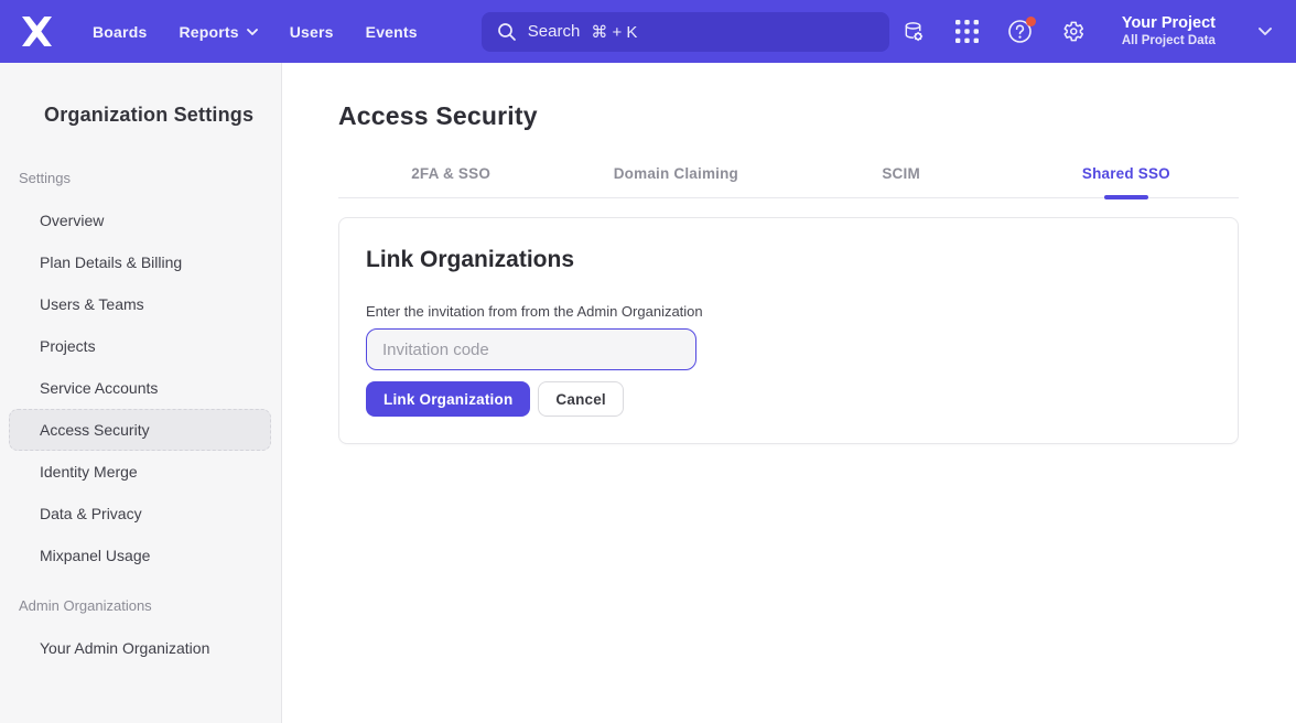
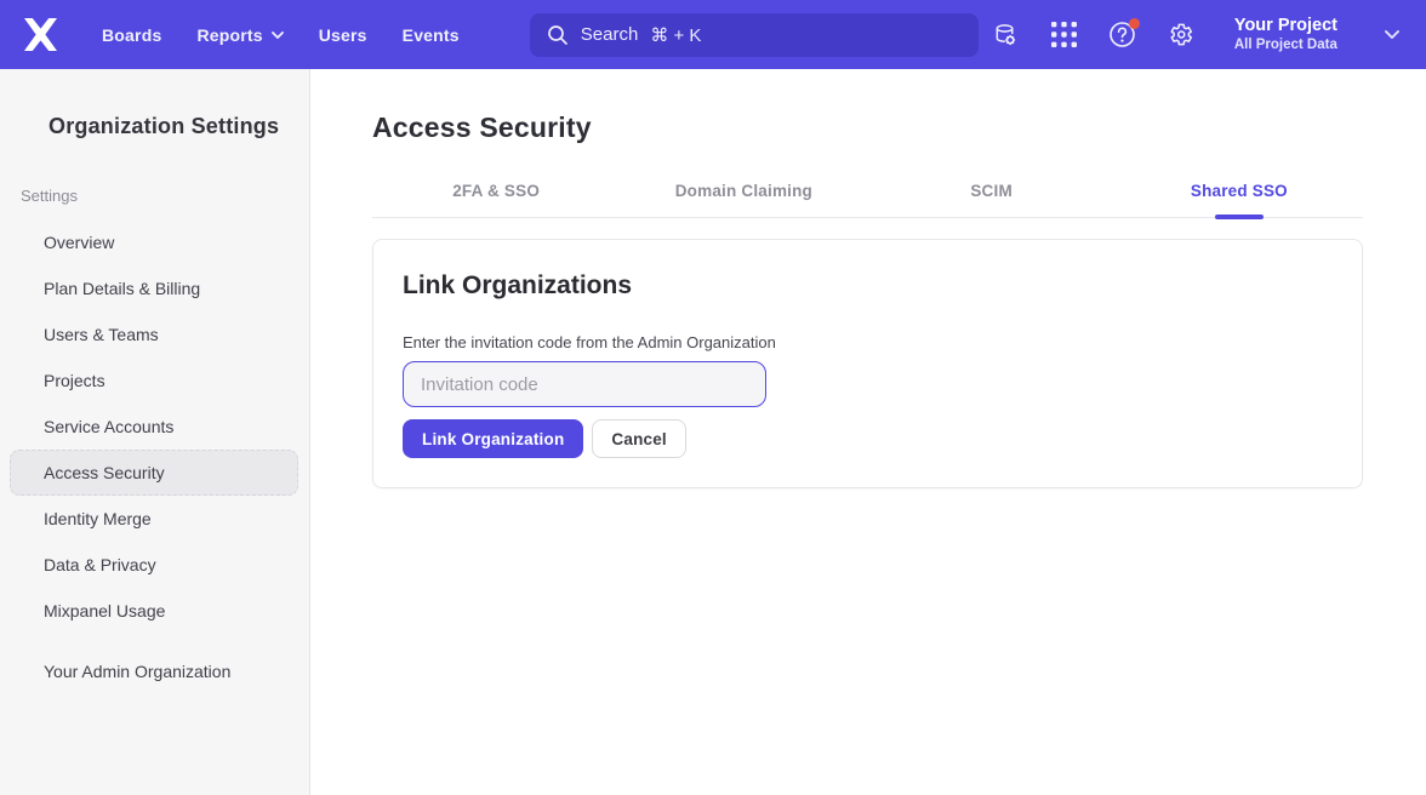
  Boards
  Reports
  Users
  Events
  Search
  ⌘ + K
  Your Project
  All Project Data
  Organization Settings
  Settings
  Overview
  Plan Details & Billing
  Users & Teams
  Projects
  Service Accounts
  Access Security
  Identity Merge
  Data & Privacy
  Mixpanel Usage
- Admin Organizations
  Your Admin Organization
  Access Security
  2FA & SSO
  Domain Claiming
  SCIM
  Shared SSO
  Link Organizations
- Enter the invitation from from the Admin Organization
+ Enter the invitation code from the Admin Organization
  Invitation code
  Link Organization
  Cancel
